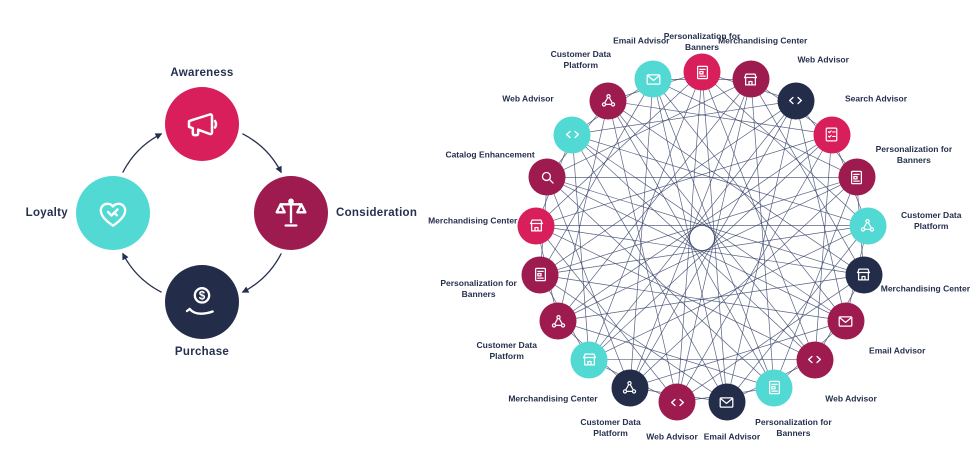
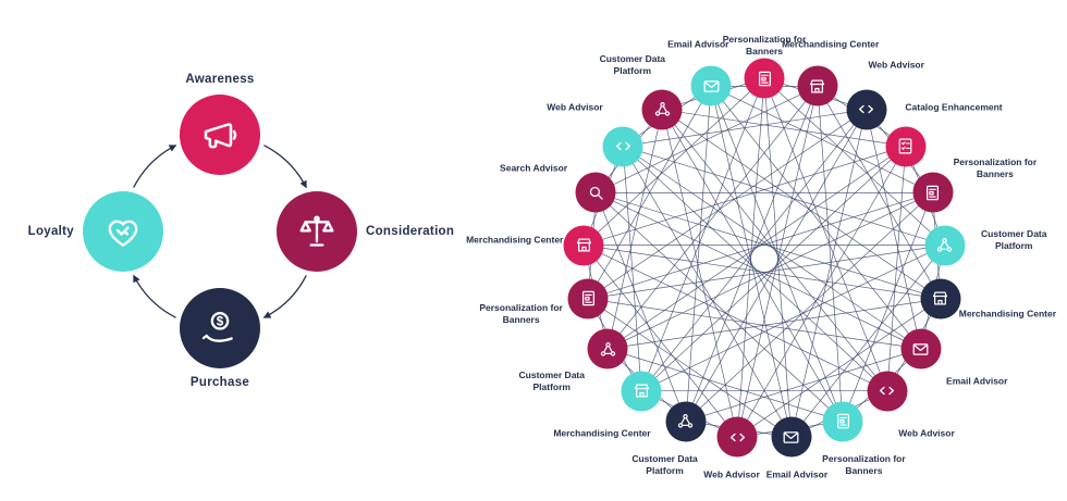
  $
  Awareness
  Consideration
  Purchase
  Loyalty
  Personalization for Banners
  Merchandising Center
  Web Advisor
- Search Advisor
+ Catalog Enhancement
  Personalization for Banners
  Customer Data Platform
  Merchandising Center
  Email Advisor
  Web Advisor
  Personalization for Banners
  Email Advisor
  Web Advisor
  Customer Data Platform
  Merchandising Center
  Customer Data Platform
  Personalization for Banners
  Merchandising Center
- Catalog Enhancement
+ Search Advisor
  Web Advisor
  Customer Data Platform
  Email Advisor
